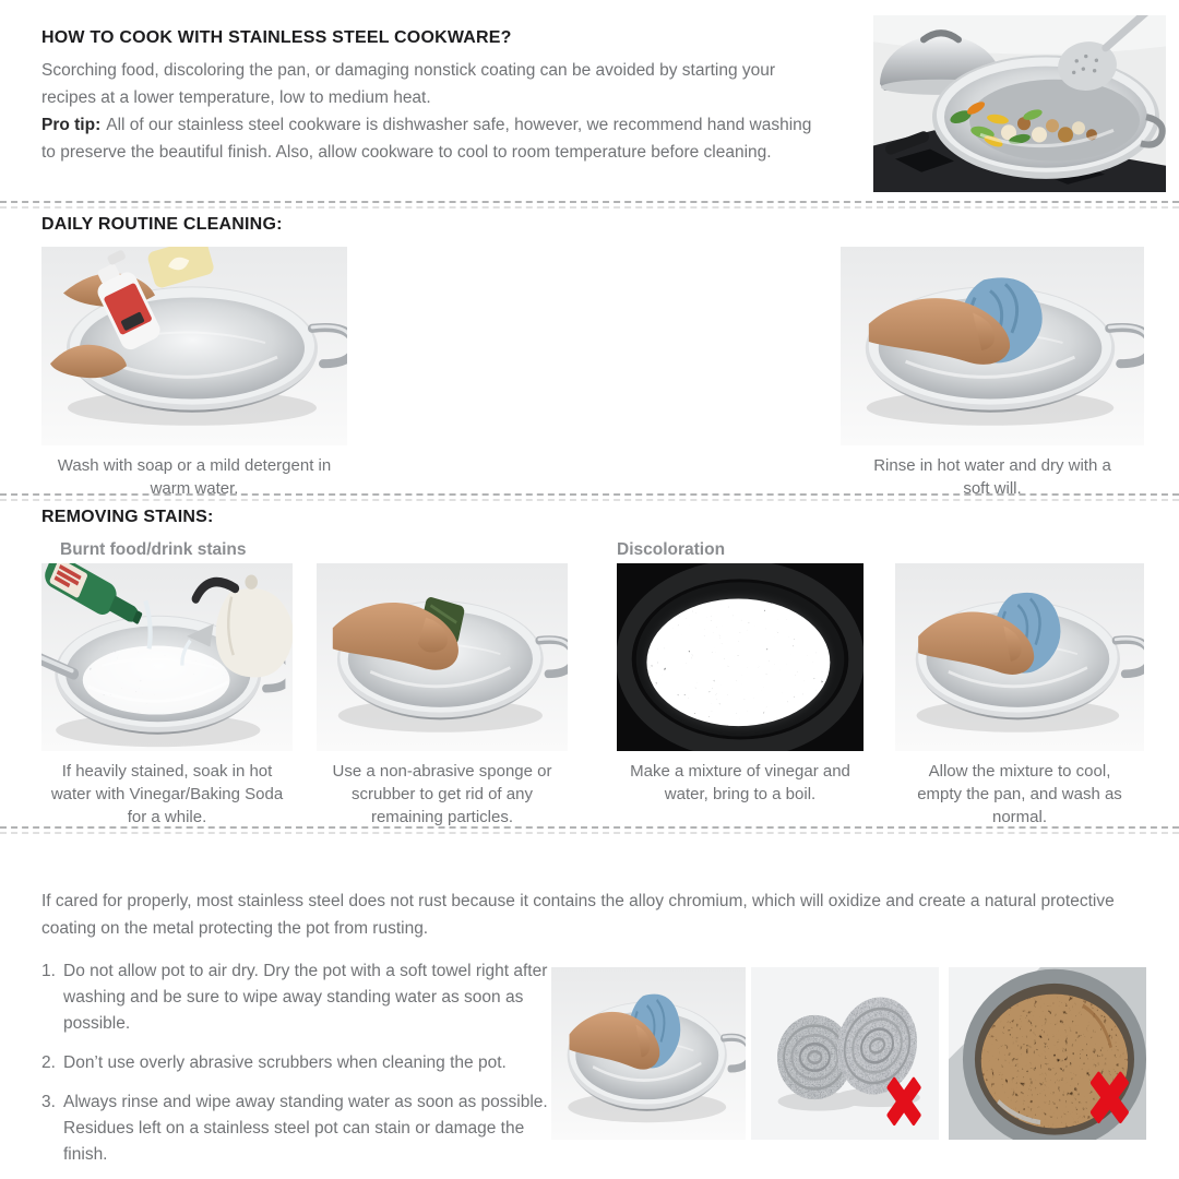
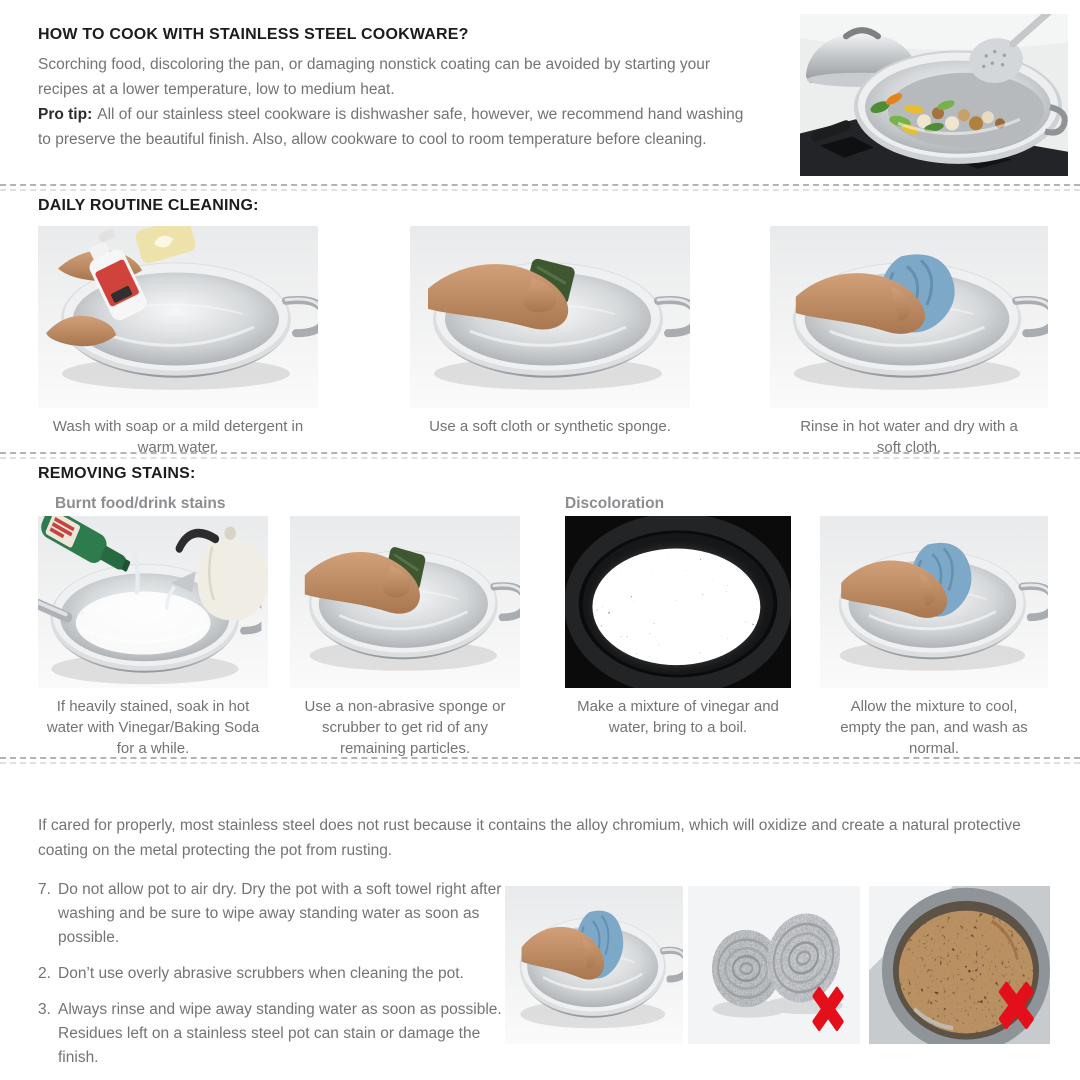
  HOW TO COOK WITH STAINLESS STEEL COOKWARE?
  Scorching food, discoloring the pan, or damaging nonstick coating can be avoided by starting your recipes at a lower temperature, low to medium heat.
  Pro tip: All of our stainless steel cookware is dishwasher safe, however, we recommend hand washing to preserve the beautiful finish. Also, allow cookware to cool to room temperature before cleaning.
  DAILY ROUTINE CLEANING:
  Wash with soap or a mild detergent in warm water.
+ Use a soft cloth or synthetic sponge.
- Rinse in hot water and dry with a soft will.
+ Rinse in hot water and dry with a soft cloth.
  REMOVING STAINS:
  Burnt food/drink stains
  Discoloration
  If heavily stained, soak in hot water with Vinegar/Baking Soda for a while.
  Use a non-abrasive sponge or scrubber to get rid of any remaining particles.
  Make a mixture of vinegar and water, bring to a boil.
  Allow the mixture to cool, empty the pan, and wash as normal.
  If cared for properly, most stainless steel does not rust because it contains the alloy chromium, which will oxidize and create a natural protective coating on the metal protecting the pot from rusting.
- 1.
+ 7.
  Do not allow pot to air dry. Dry the pot with a soft towel right after washing and be sure to wipe away standing water as soon as possible.
  2.
  Don’t use overly abrasive scrubbers when cleaning the pot.
  3.
  Always rinse and wipe away standing water as soon as possible. Residues left on a stainless steel pot can stain or damage the finish.
